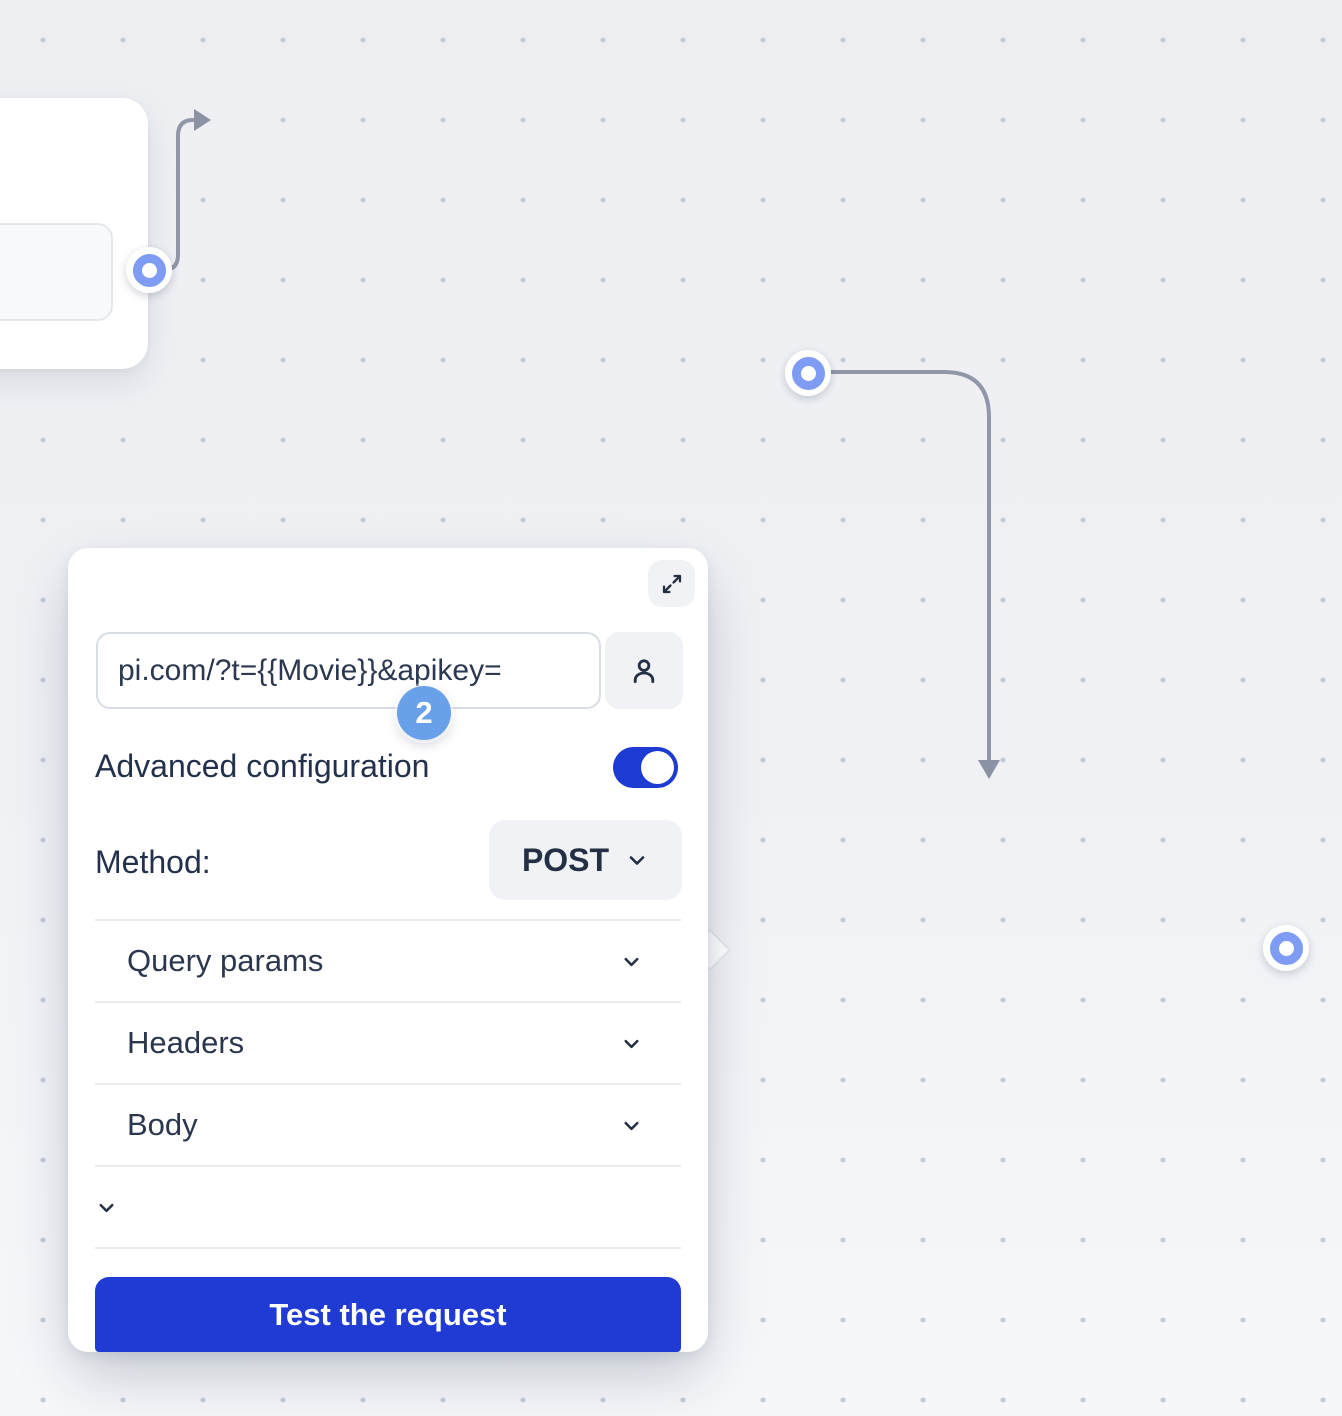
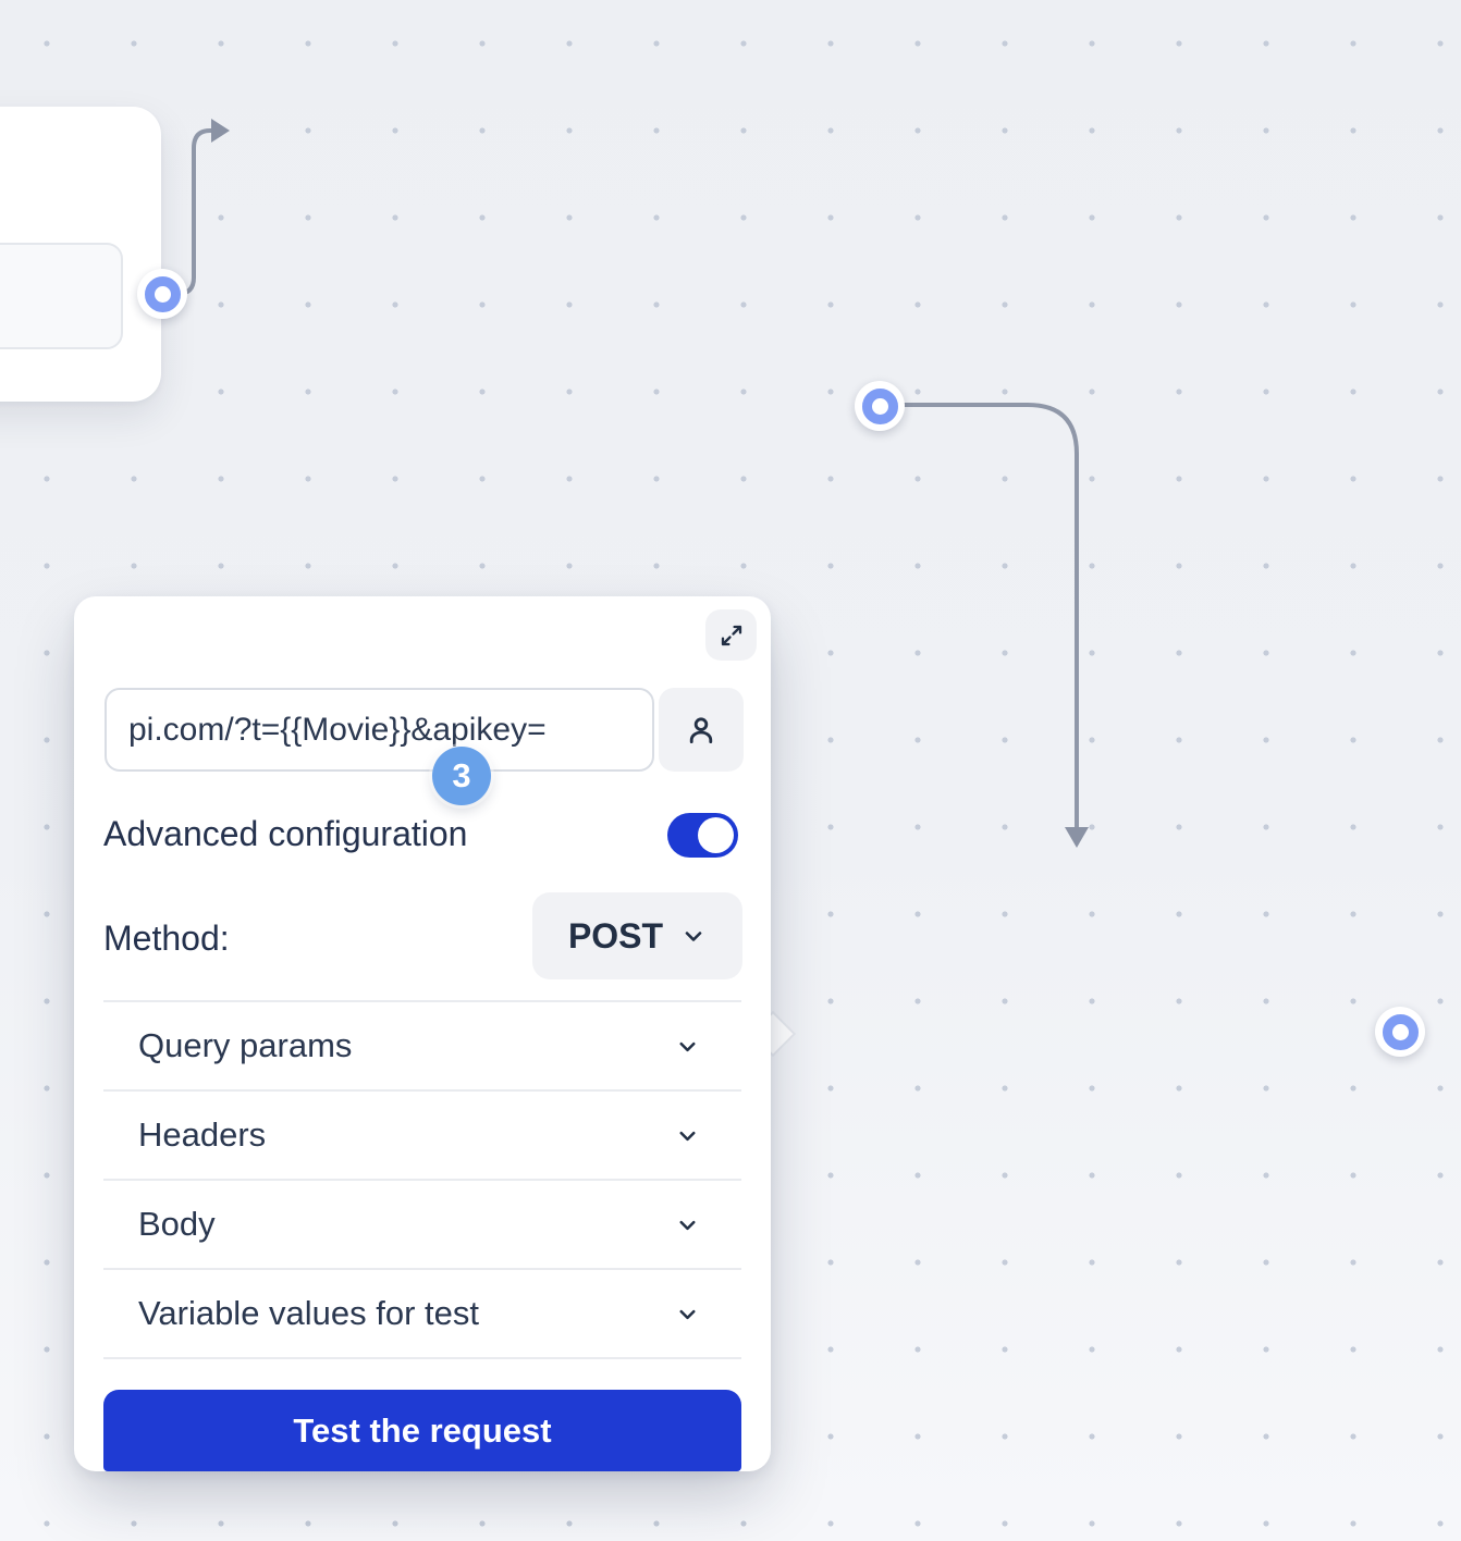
  pi.com/?t={{Movie}}&apikey=
- 2
+ 3
  Advanced configuration
  Method:
  POST
  Query params
  Headers
  Body
+ Variable values for test
  Test the request
